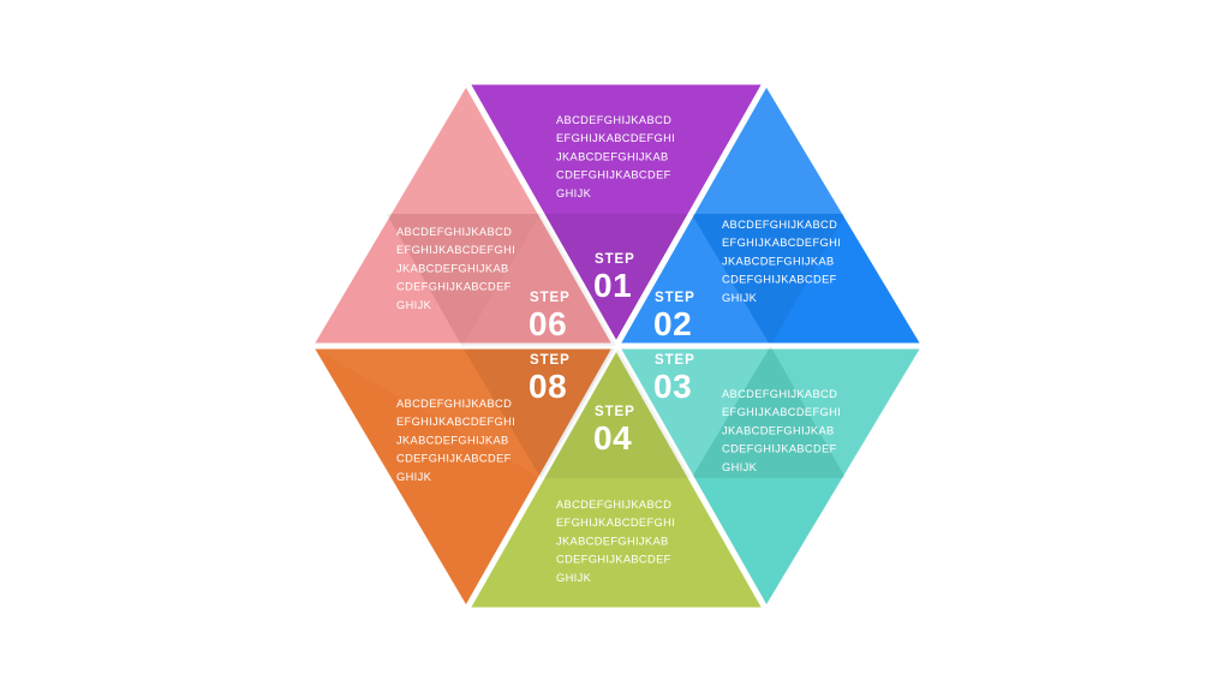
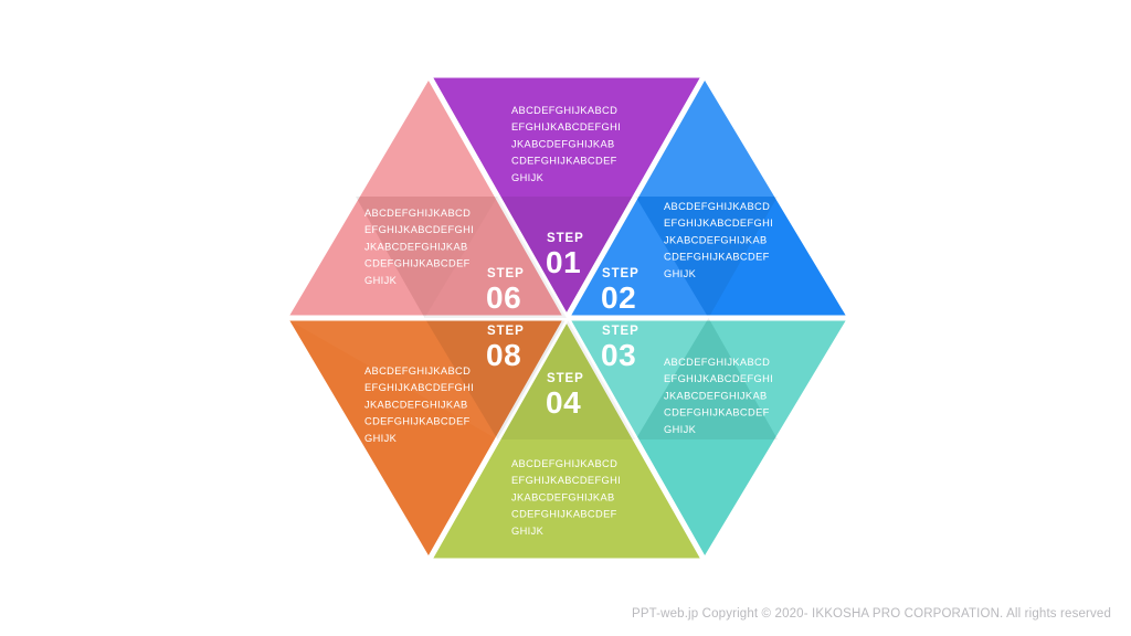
  ABCDEFGHIJKABCD EFGHIJKABCDEFGHI JKABCDEFGHIJKAB CDEFGHIJKABCDEF GHIJK
  STEP
  01
  ABCDEFGHIJKABCD EFGHIJKABCDEFGHI JKABCDEFGHIJKAB CDEFGHIJKABCDEF GHIJK
  STEP
  02
  ABCDEFGHIJKABCD EFGHIJKABCDEFGHI JKABCDEFGHIJKAB CDEFGHIJKABCDEF GHIJK
  STEP
  03
  ABCDEFGHIJKABCD EFGHIJKABCDEFGHI JKABCDEFGHIJKAB CDEFGHIJKABCDEF GHIJK
  STEP
  04
  ABCDEFGHIJKABCD EFGHIJKABCDEFGHI JKABCDEFGHIJKAB CDEFGHIJKABCDEF GHIJK
  STEP
  08
  ABCDEFGHIJKABCD EFGHIJKABCDEFGHI JKABCDEFGHIJKAB CDEFGHIJKABCDEF GHIJK
  STEP
  06
+ PPT-web.jp Copyright © 2020- IKKOSHA PRO CORPORATION. All rights reserved
